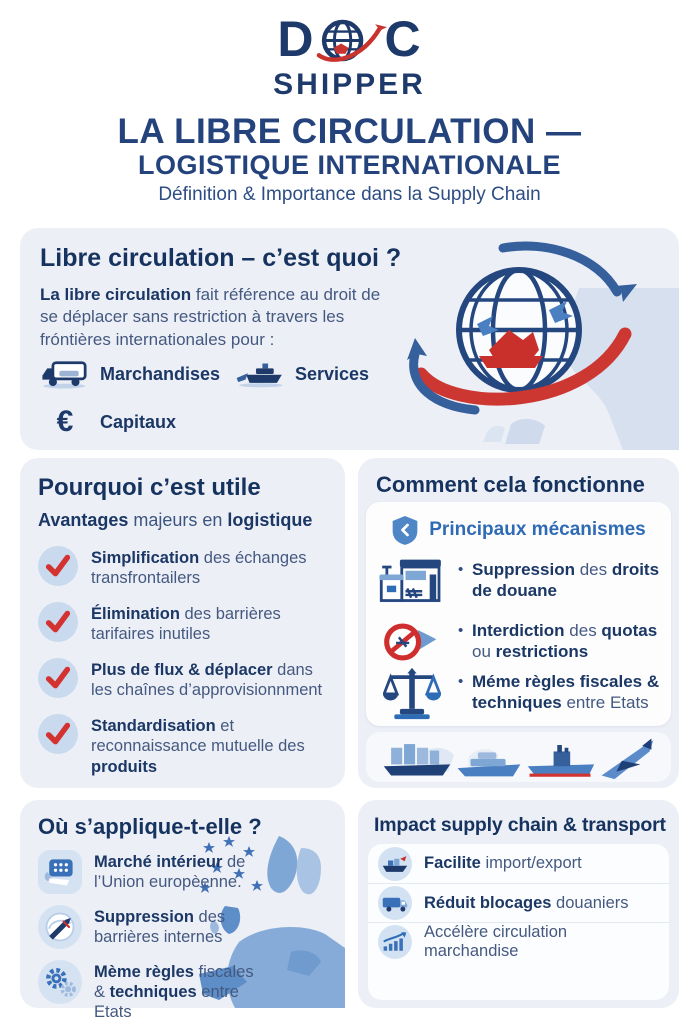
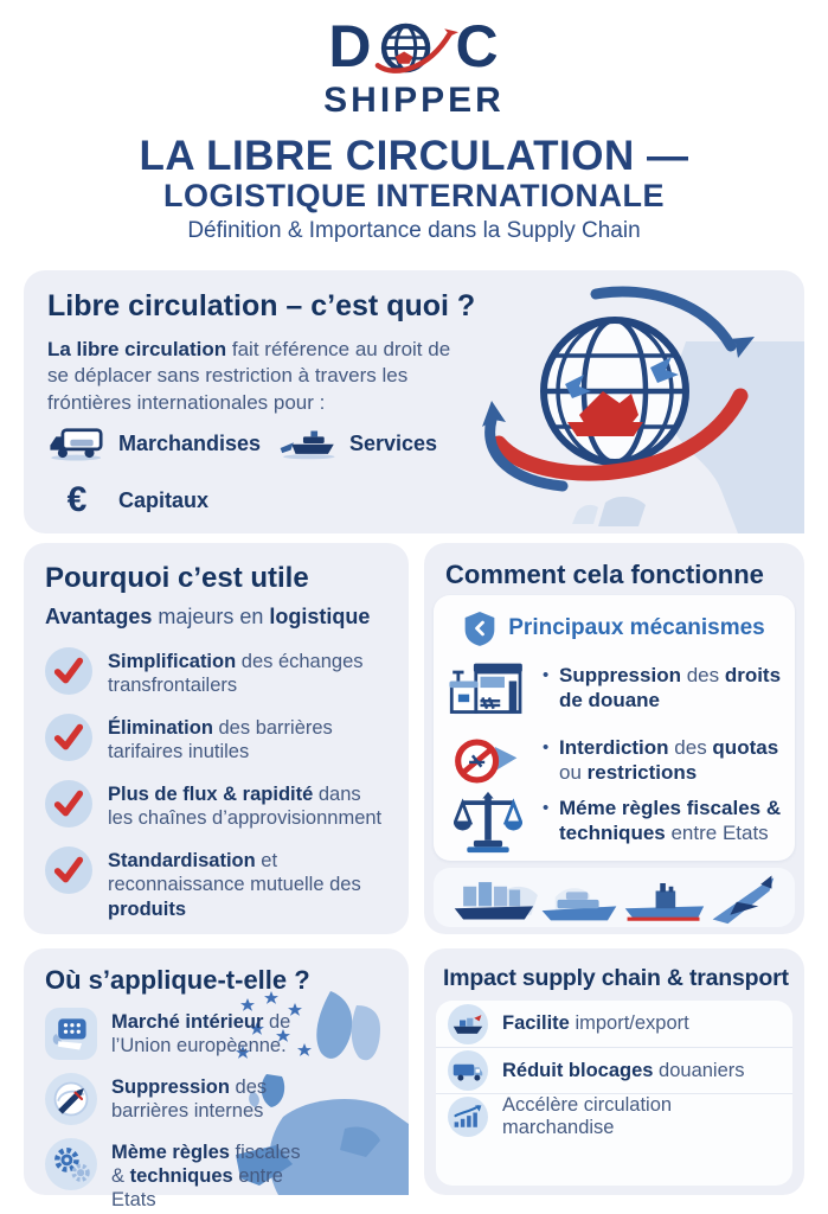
  D
  C
  SHIPPER
  LA LIBRE CIRCULATION —
  LOGISTIQUE INTERNATIONALE
  Définition & Importance dans la Supply Chain
  Libre circulation – c’est quoi ?
  La libre circulation fait référence au droit de se déplacer sans restriction à travers les fróntières internationales pour :
  Marchandises
  Services
  €
  Capitaux
  Pourquoi c’est utile
  Avantages majeurs en logistique
  Simplification des échanges transfrontailers
  Élimination des barrières tarifaires inutiles
- Plus de flux & déplacer dans les chaînes d’approvisionnment
+ Plus de flux & rapidité dans les chaînes d’approvisionnment
  Standardisation et reconnaissance mutuelle des produits
  Comment cela fonctionne
  Principaux mécanismes
  Suppression des droits de douane
  Interdiction des quotas ou restrictions
  Méme règles fiscales & techniques entre Etats
  Où s’applique-t-elle ?
  Marché intérieur de l’Union europèenne.
  Suppression des barrières internes
  Mème règles fiscales & techniques entre Etats
  Impact supply chain & transport
  Facilite import/export
  Réduit blocages douaniers
  Accélère circulation marchandise
